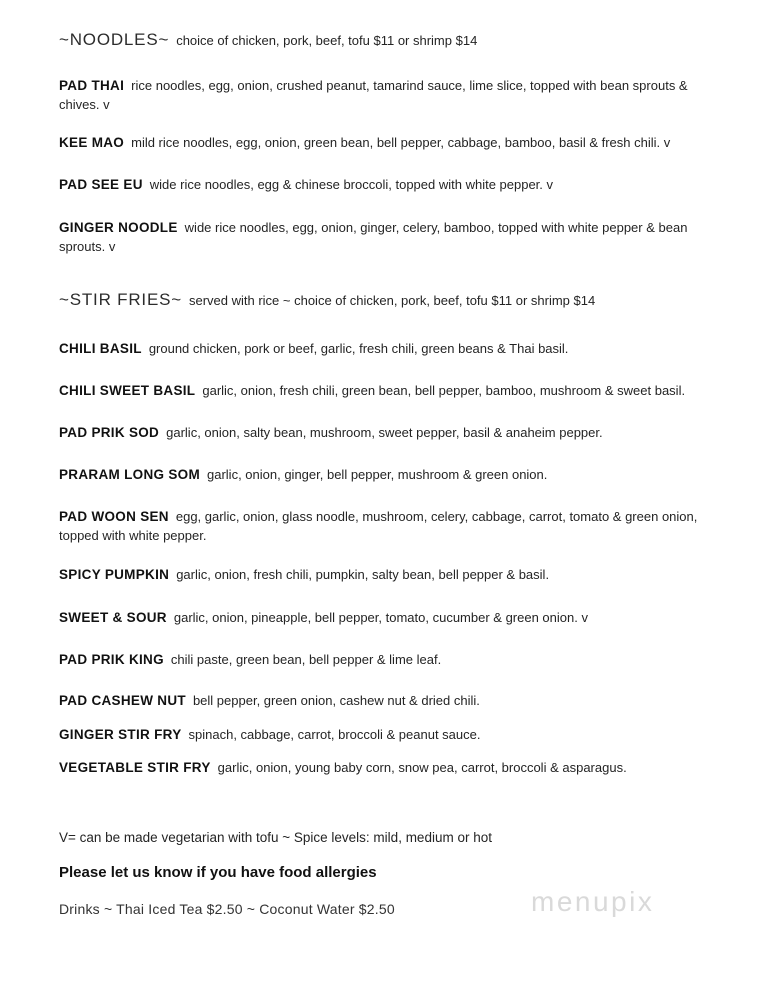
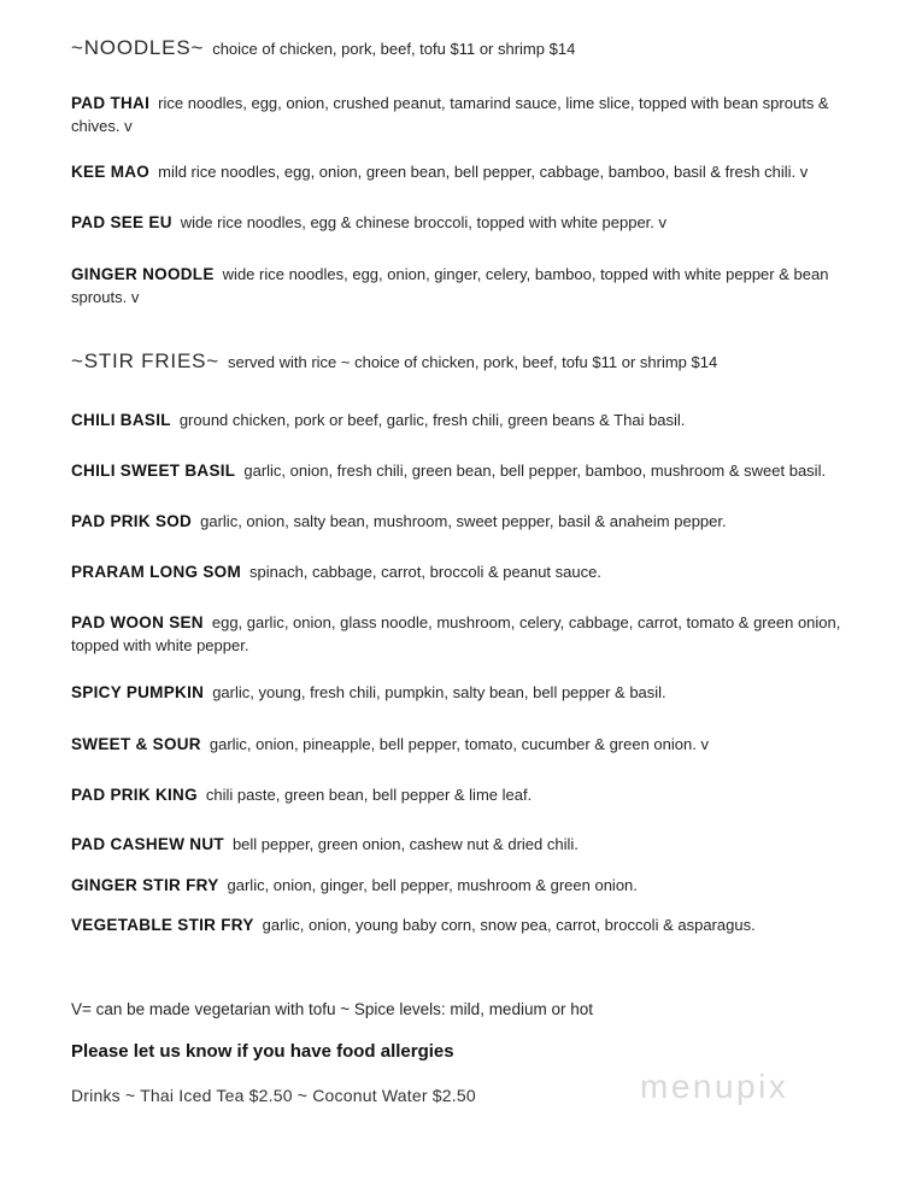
  ~NOODLES~ choice of chicken, pork, beef, tofu $11 or shrimp $14
  PAD THAI rice noodles, egg, onion, crushed peanut, tamarind sauce, lime slice, topped with bean sprouts & chives. v
  KEE MAO mild rice noodles, egg, onion, green bean, bell pepper, cabbage, bamboo, basil & fresh chili. v
  PAD SEE EU wide rice noodles, egg & chinese broccoli, topped with white pepper. v
  GINGER NOODLE wide rice noodles, egg, onion, ginger, celery, bamboo, topped with white pepper & bean sprouts. v
  ~STIR FRIES~ served with rice ~ choice of chicken, pork, beef, tofu $11 or shrimp $14
  CHILI BASIL ground chicken, pork or beef, garlic, fresh chili, green beans & Thai basil.
  CHILI SWEET BASIL garlic, onion, fresh chili, green bean, bell pepper, bamboo, mushroom & sweet basil.
  PAD PRIK SOD garlic, onion, salty bean, mushroom, sweet pepper, basil & anaheim pepper.
- PRARAM LONG SOM garlic, onion, ginger, bell pepper, mushroom & green onion.
+ PRARAM LONG SOM spinach, cabbage, carrot, broccoli & peanut sauce.
  PAD WOON SEN egg, garlic, onion, glass noodle, mushroom, celery, cabbage, carrot, tomato & green onion, topped with white pepper.
- SPICY PUMPKIN garlic, onion, fresh chili, pumpkin, salty bean, bell pepper & basil.
+ SPICY PUMPKIN garlic, young, fresh chili, pumpkin, salty bean, bell pepper & basil.
  SWEET & SOUR garlic, onion, pineapple, bell pepper, tomato, cucumber & green onion. v
  PAD PRIK KING chili paste, green bean, bell pepper & lime leaf.
  PAD CASHEW NUT bell pepper, green onion, cashew nut & dried chili.
- GINGER STIR FRY spinach, cabbage, carrot, broccoli & peanut sauce.
+ GINGER STIR FRY garlic, onion, ginger, bell pepper, mushroom & green onion.
  VEGETABLE STIR FRY garlic, onion, young baby corn, snow pea, carrot, broccoli & asparagus.
  V= can be made vegetarian with tofu ~ Spice levels: mild, medium or hot
  Please let us know if you have food allergies
  Drinks ~ Thai Iced Tea $2.50 ~ Coconut Water $2.50
  menupix
